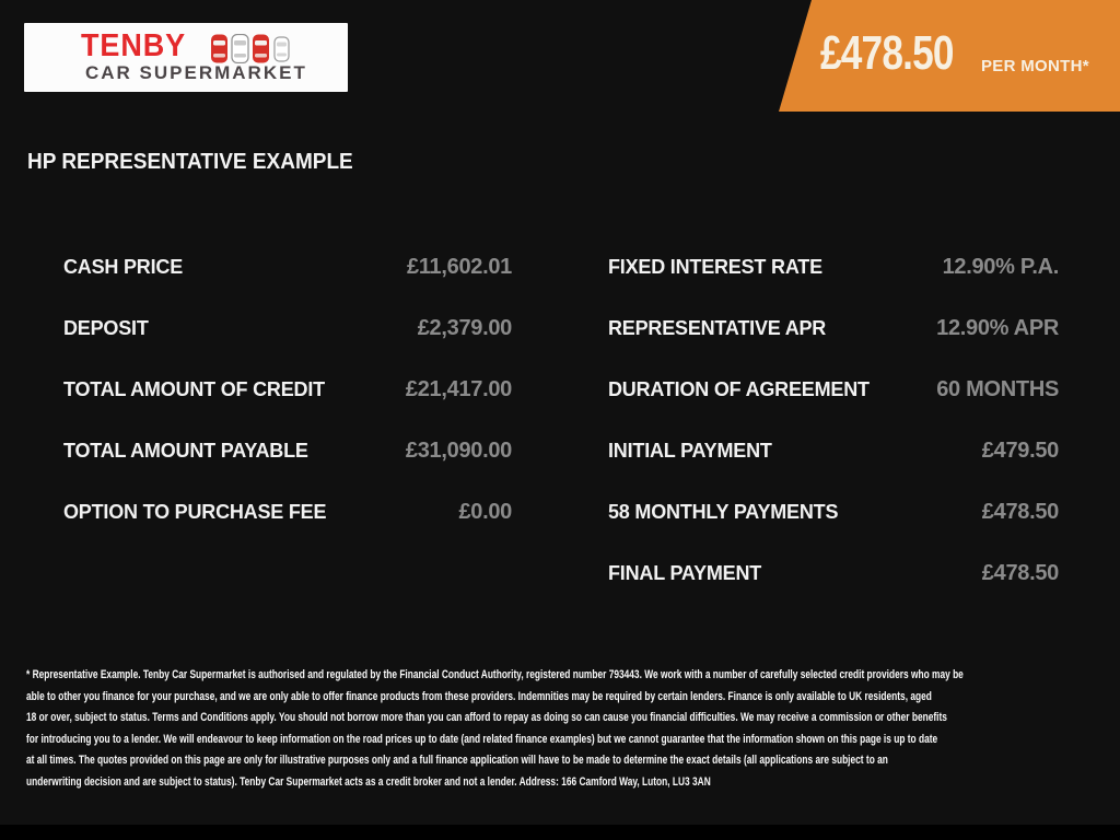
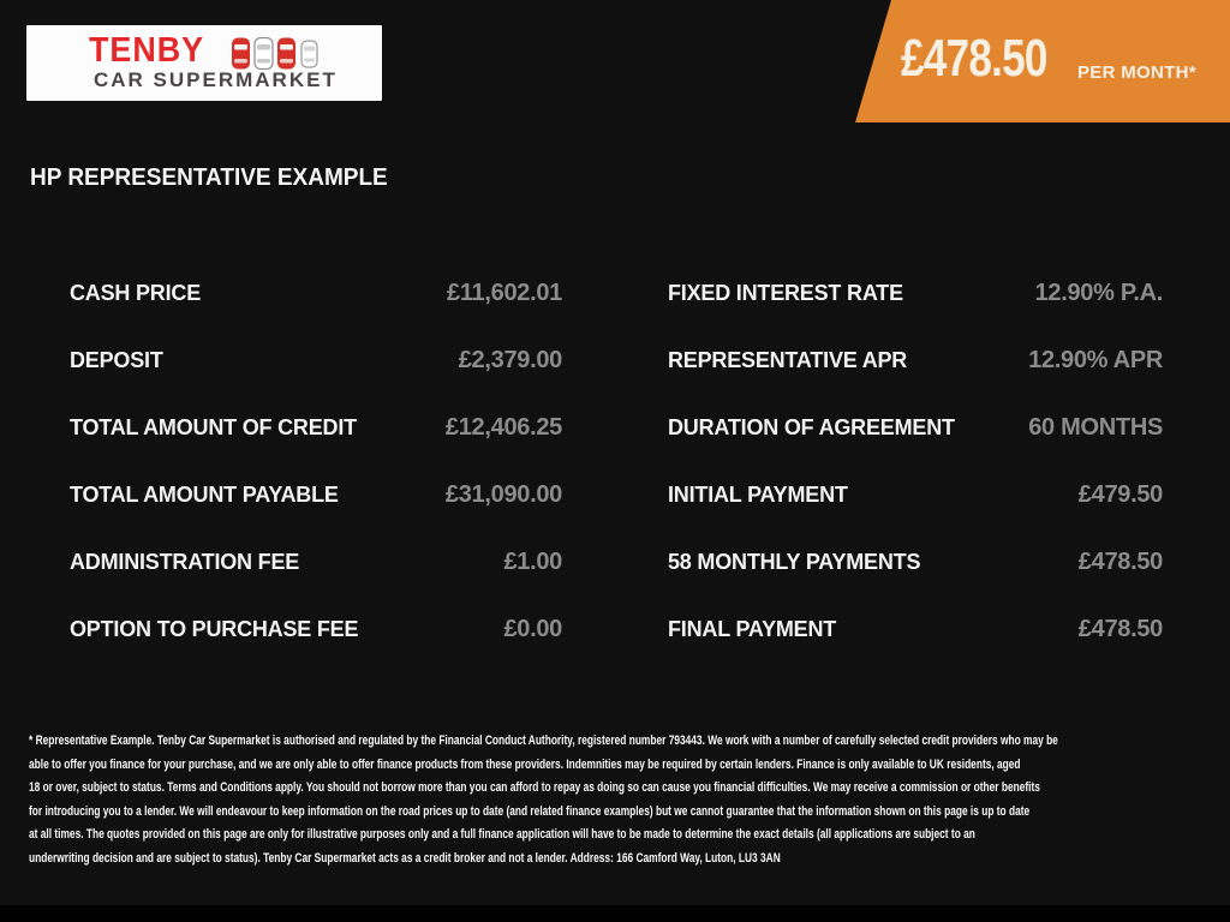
  TENBY
  CAR SUPERMARKET
  £478.50
  PER MONTH*
  HP REPRESENTATIVE EXAMPLE
  CASH PRICE
  £11,602.01
  DEPOSIT
  £2,379.00
  TOTAL AMOUNT OF CREDIT
- £21,417.00
+ £12,406.25
  TOTAL AMOUNT PAYABLE
  £31,090.00
+ ADMINISTRATION FEE
+ £1.00
  OPTION TO PURCHASE FEE
  £0.00
  FIXED INTEREST RATE
  12.90% P.A.
  REPRESENTATIVE APR
  12.90% APR
  DURATION OF AGREEMENT
  60 MONTHS
  INITIAL PAYMENT
  £479.50
  58 MONTHLY PAYMENTS
  £478.50
  FINAL PAYMENT
  £478.50
  * Representative Example. Tenby Car Supermarket is authorised and regulated by the Financial Conduct Authority, registered number 793443. We work with a number of carefully selected credit providers who may be
- able to other you finance for your purchase, and we are only able to offer finance products from these providers. Indemnities may be required by certain lenders. Finance is only available to UK residents, aged
+ able to offer you finance for your purchase, and we are only able to offer finance products from these providers. Indemnities may be required by certain lenders. Finance is only available to UK residents, aged
  18 or over, subject to status. Terms and Conditions apply. You should not borrow more than you can afford to repay as doing so can cause you financial difficulties. We may receive a commission or other benefits
  for introducing you to a lender. We will endeavour to keep information on the road prices up to date (and related finance examples) but we cannot guarantee that the information shown on this page is up to date
  at all times. The quotes provided on this page are only for illustrative purposes only and a full finance application will have to be made to determine the exact details (all applications are subject to an
  underwriting decision and are subject to status). Tenby Car Supermarket acts as a credit broker and not a lender. Address: 166 Camford Way, Luton, LU3 3AN
